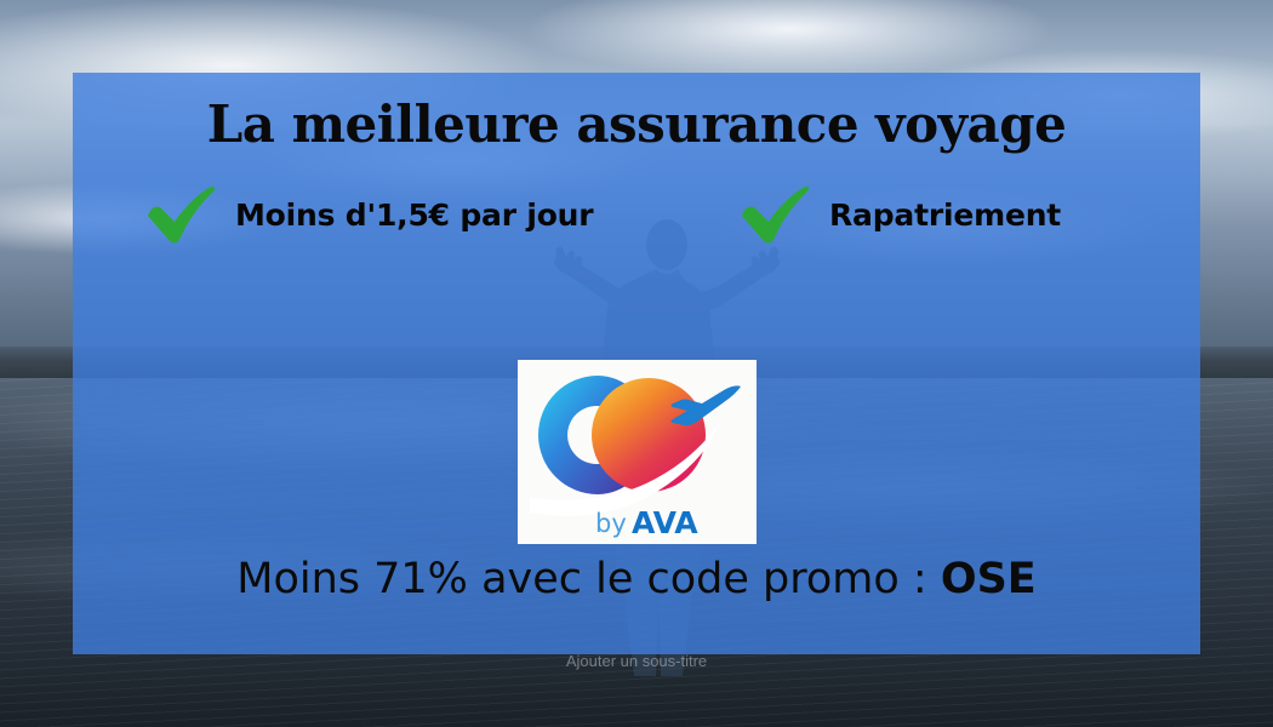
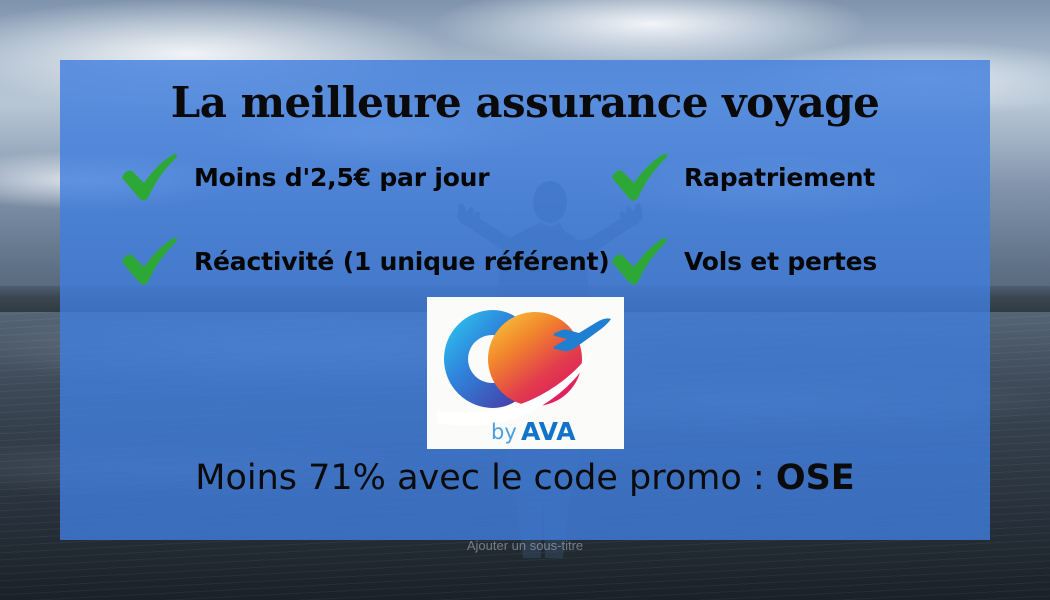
  La meilleure assurance voyage
- Moins d'1,5€ par jour
+ Moins d'2,5€ par jour
  Rapatriement
+ Réactivité (1 unique référent)
+ Vols et pertes
  by
  AVA
  Moins 71% avec le code promo : OSE
  Ajouter un sous-titre
